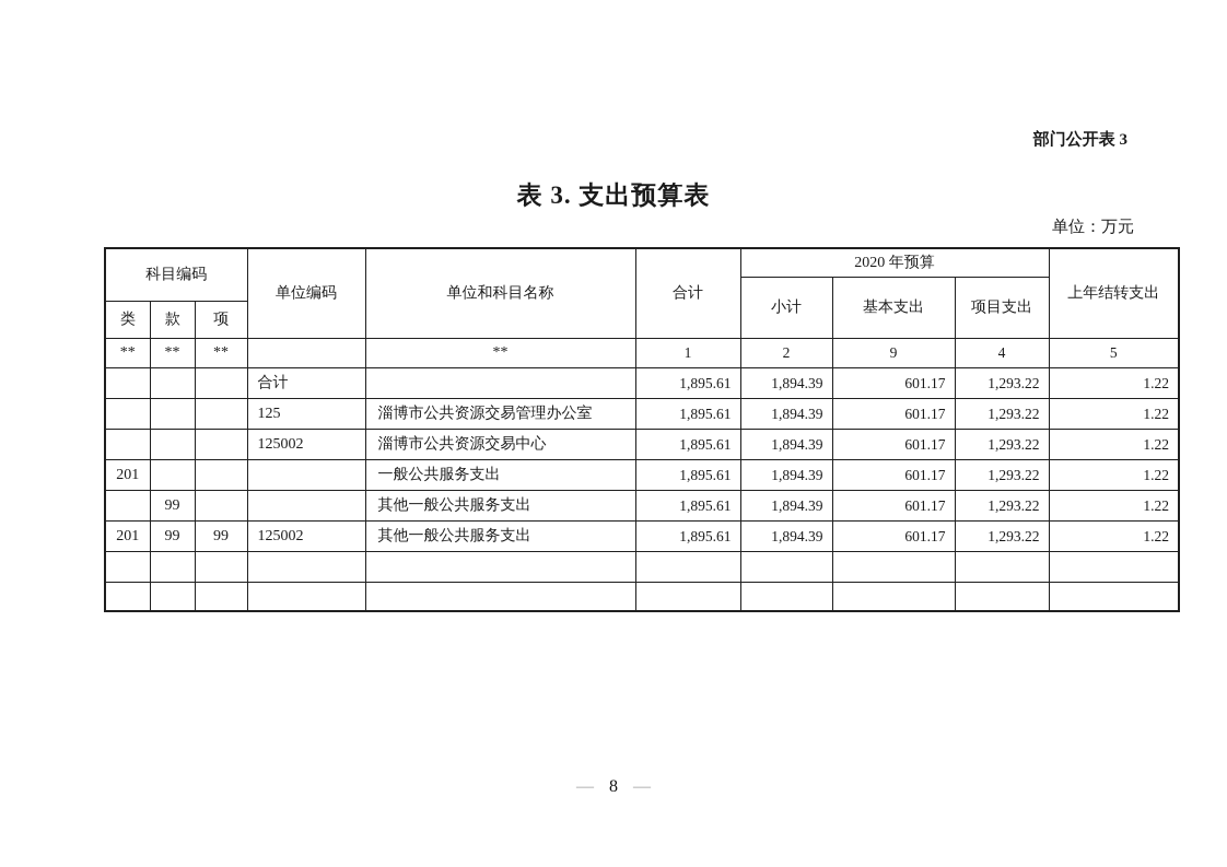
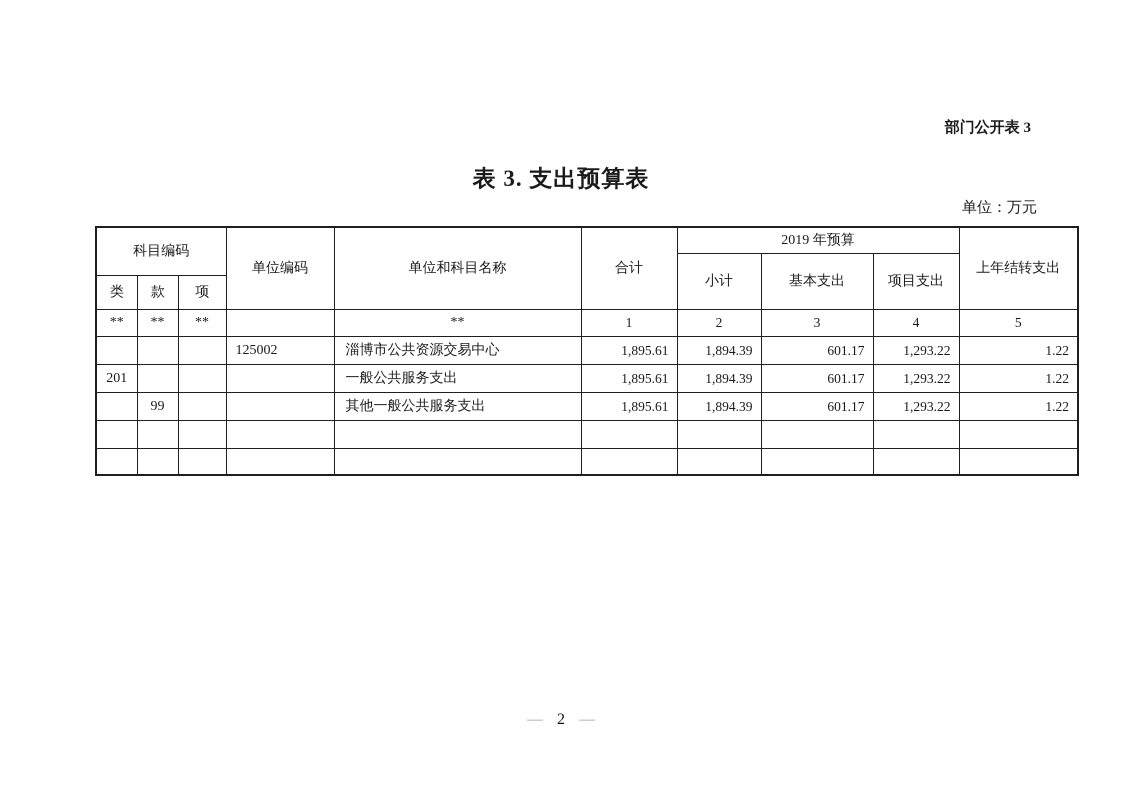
  部门公开表 3
  表 3. 支出预算表
  单位：万元
- 科目编码 类 款 项	单位编码	单位和科目名称	合计	2020 年预算 小计 基本支出 项目支出	上年结转支出
+ 科目编码 类 款 项	单位编码	单位和科目名称	合计	2019 年预算 小计 基本支出 项目支出	上年结转支出
- **	**	**		**	1	2	9	4	5
+ **	**	**		**	1	2	3	4	5
- 			合计		1,895.61	1,894.39	601.17	1,293.22	1.22
- 			125	淄博市公共资源交易管理办公室	1,895.61	1,894.39	601.17	1,293.22	1.22
  			125002	淄博市公共资源交易中心	1,895.61	1,894.39	601.17	1,293.22	1.22
  201				一般公共服务支出	1,895.61	1,894.39	601.17	1,293.22	1.22
  	99			其他一般公共服务支出	1,895.61	1,894.39	601.17	1,293.22	1.22
- 201	99	99	125002	其他一般公共服务支出	1,895.61	1,894.39	601.17	1,293.22	1.22
- — 8 —
+ — 2 —
